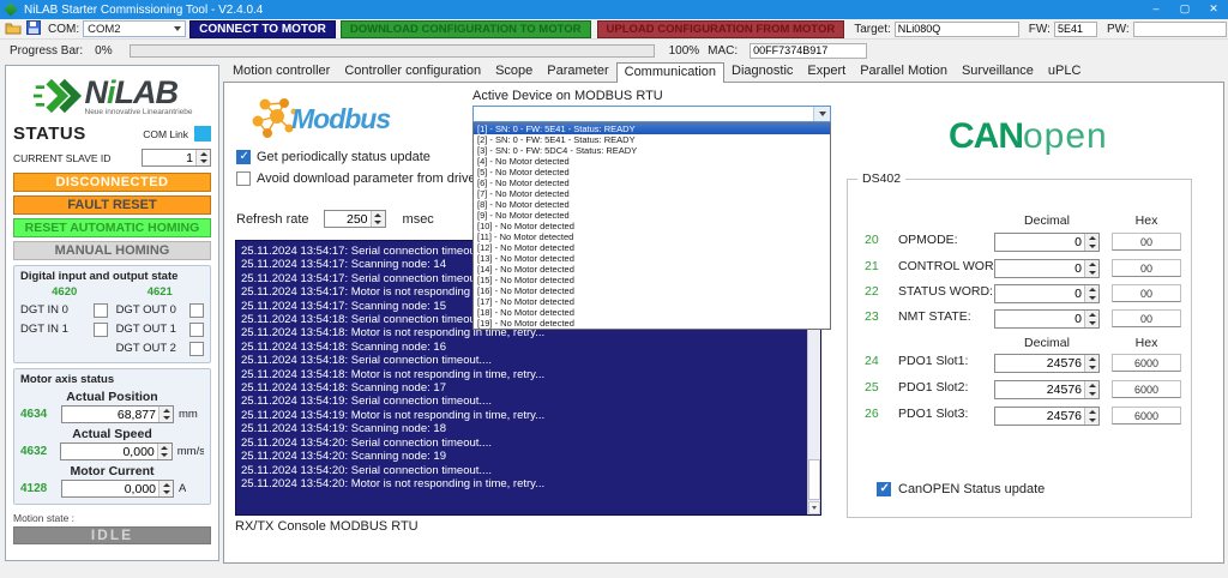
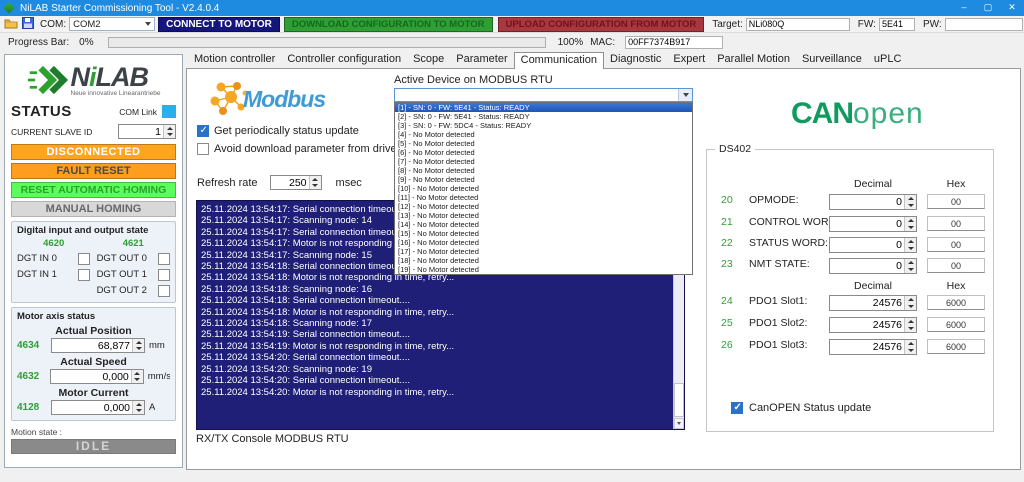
  NiLAB Starter Commissioning Tool - V2.4.0.4
  –
  ▢
  ✕
  COM:
  COM2
  CONNECT TO MOTOR
  DOWNLOAD CONFIGURATION TO MOTOR
  UPLOAD CONFIGURATION FROM MOTOR
  Target:
  NLi080Q
  FW:
  5E41
  PW:
  Progress Bar:
  0%
  100%
  MAC:
  00FF7374B917
  NiLAB
  STATUS
  COM Link
  CURRENT SLAVE ID
  1
  DISCONNECTED
  FAULT RESET
  RESET AUTOMATIC HOMING
  MANUAL HOMING
  Digital input and output state
  4620
  DGT IN 0
  DGT IN 1
  4621
  DGT OUT 0
  DGT OUT 1
  DGT OUT 2
  Motor axis status
  Actual Position
  4634
  68,877
  mm
  Actual Speed
  4632
  0,000
  mm/s
  Motor Current
  4128
  0,000
  A
  Motion state :
  IDLE
  Motion controller
  Controller configuration
  Scope
  Parameter
  Communication
  Diagnostic
  Expert
  Parallel Motion
  Surveillance
  uPLC
  Modbus
  Get periodically status update
  Avoid download parameter from driv
  Refresh rate
  250
  msec
  25.11.2024 13:54:17: Serial connection timeo
  25.11.2024 13:54:17: Scanning node: 14
  25.11.2024 13:54:17: Serial connection timeo
  25.11.2024 13:54:17: Motor is not responding
  25.11.2024 13:54:17: Scanning node: 15
  25.11.2024 13:54:18: Serial connection timeo
  25.11.2024 13:54:18: Motor is not responding in time, retry...
  25.11.2024 13:54:18: Scanning node: 16
  25.11.2024 13:54:18: Serial connection timeout....
  25.11.2024 13:54:18: Motor is not responding in time, retry...
  25.11.2024 13:54:18: Scanning node: 17
  25.11.2024 13:54:19: Serial connection timeout....
  25.11.2024 13:54:19: Motor is not responding in time, retry...
- 25.11.2024 13:54:19: Scanning node: 18
  25.11.2024 13:54:20: Serial connection timeout....
  25.11.2024 13:54:20: Scanning node: 19
  25.11.2024 13:54:20: Serial connection timeout....
  25.11.2024 13:54:20: Motor is not responding in time, retry...
  RX/TX Console MODBUS RTU
  Active Device on MODBUS RTU
  [1] - SN: 0 - FW: 5E41 - Status: READY
  [2] - SN: 0 - FW: 5E41 - Status: READY
  [3] - SN: 0 - FW: 5DC4 - Status: READY
  [4] - No Motor detected
  [5] - No Motor detected
  [6] - No Motor detected
  [7] - No Motor detected
  [8] - No Motor detected
  [9] - No Motor detected
  [10] - No Motor detected
  [11] - No Motor detected
  [12] - No Motor detected
  [13] - No Motor detected
  [14] - No Motor detected
  [15] - No Motor detected
  [16] - No Motor detected
  [17] - No Motor detected
  [18] - No Motor detected
  [19] - No Motor detected
  CANopen
  DS402
  Decimal
  Hex
  20
  OPMODE:
  0
  00
  21
  CONTROL WOR
  0
  00
  22
  STATUS WORD:
  0
  00
  23
  NMT STATE:
  0
  00
  Decimal
  Hex
  24
  PDO1 Slot1:
  24576
  6000
  25
  PDO1 Slot2:
  24576
  6000
  26
  PDO1 Slot3:
  24576
  6000
  CanOPEN Status update
